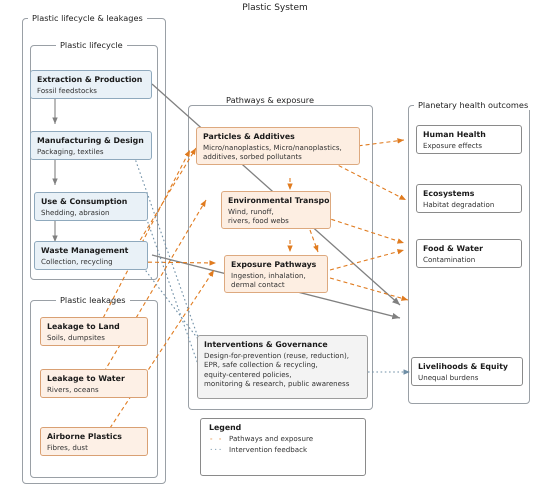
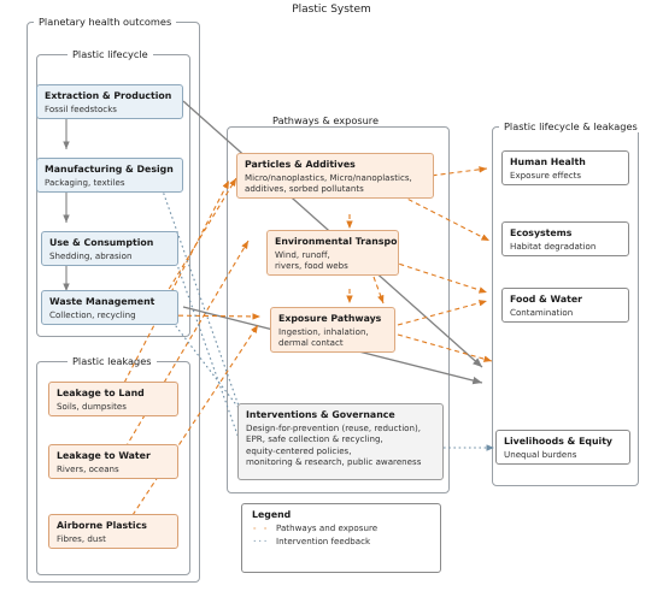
  Plastic System
- Plastic lifecycle & leakages
+ Planetary health outcomes
  Plastic lifecycle
  Plastic leakages
  Pathways & exposure
- Planetary health outcomes
+ Plastic lifecycle & leakages
  Extraction & Production
  Fossil feedstocks
  Manufacturing & Design
  Packaging, textiles
  Use & Consumption
  Shedding, abrasion
  Waste Management
  Collection, recycling
  Leakage to Land
  Soils, dumpsites
  Leakage to Water
  Rivers, oceans
  Airborne Plastics
  Fibres, dust
  Particles & Additives
  Micro/nanoplastics, Micro/nanoplastics,
  additives, sorbed pollutants
  Environmental Transpo
  Wind, runoff,
  rivers, food webs
  Exposure Pathways
  Ingestion, inhalation,
  dermal contact
  Interventions & Governance
  Design-for-prevention (reuse, reduction),
  EPR, safe collection & recycling,
  equity-centered policies,
  monitoring & research, public awareness
  Human Health
  Exposure effects
  Ecosystems
  Habitat degradation
  Food & Water
  Contamination
  Livelihoods & Equity
  Unequal burdens
  Legend
  - -
  Pathways and exposure
  ···
  Intervention feedback
